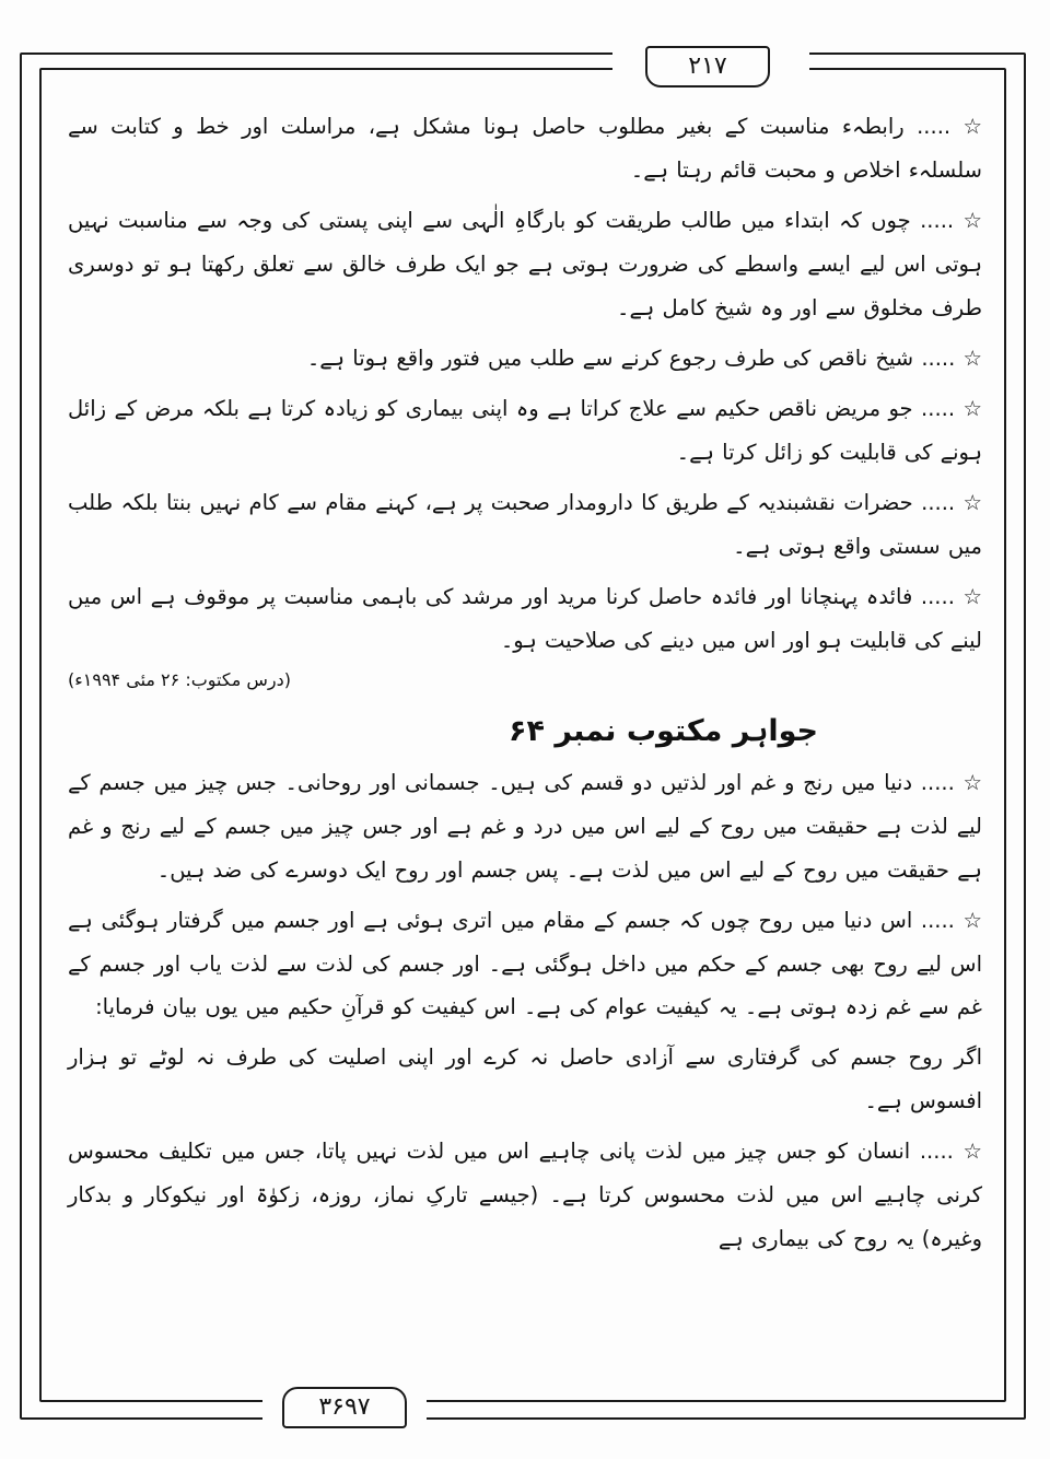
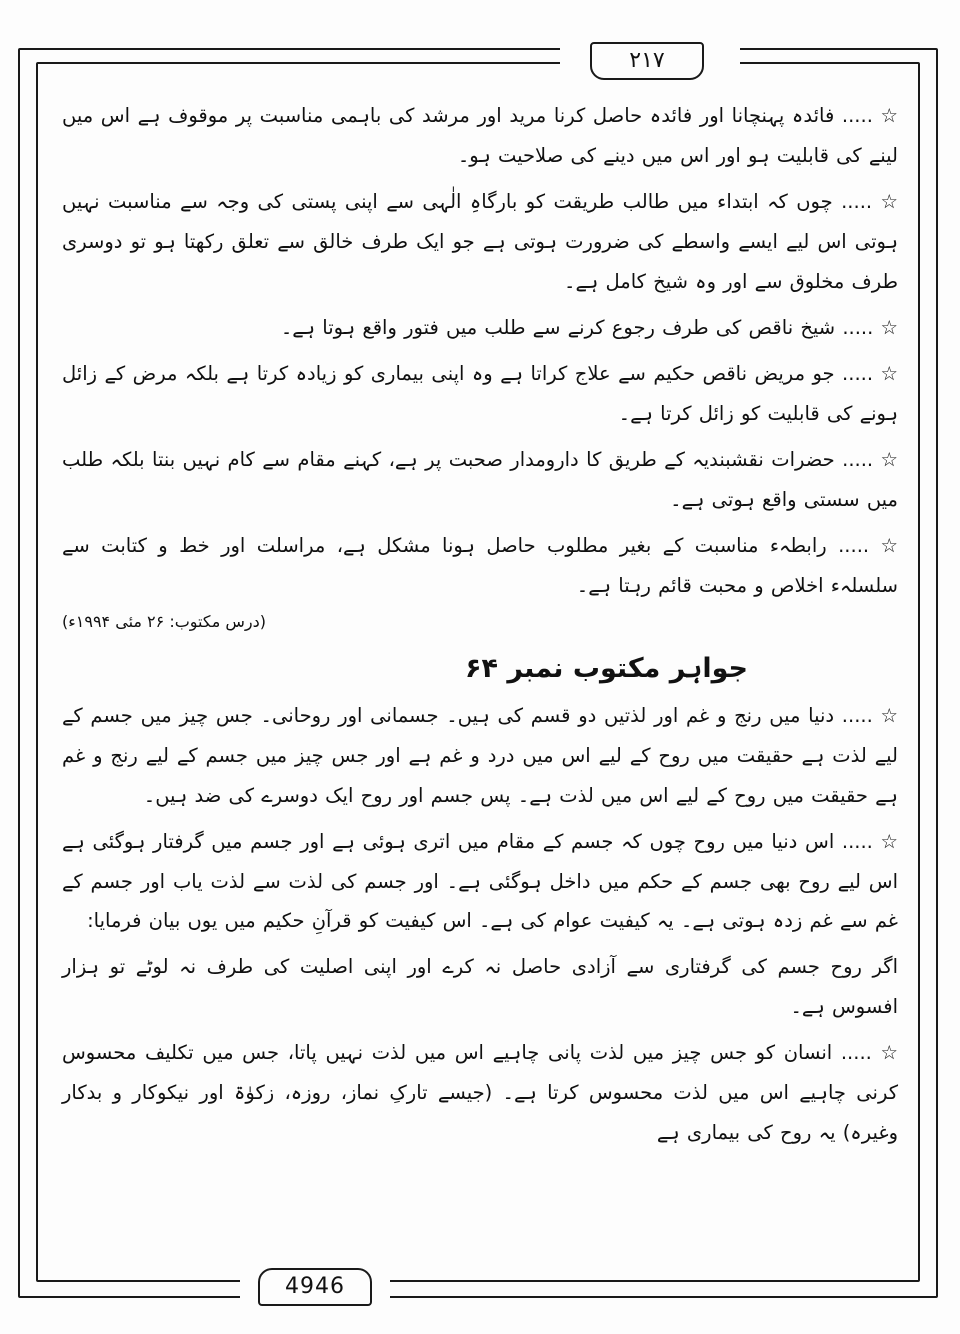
  ۲۱۷
- ۳۶۹۷
+ 4946
- ☆ ..... رابطہء مناسبت کے بغیر مطلوب حاصل ہونا مشکل ہے، مراسلت اور خط و کتابت سے سلسلہء اخلاص و محبت قائم رہتا ہے۔
+ ☆ ..... فائدہ پہنچانا اور فائدہ حاصل کرنا مرید اور مرشد کی باہمی مناسبت پر موقوف ہے اس میں لینے کی قابلیت ہو اور اس میں دینے کی صلاحیت ہو۔
  ☆ ..... چوں کہ ابتداء میں طالب طریقت کو بارگاہِ الٰہی سے اپنی پستی کی وجہ سے مناسبت نہیں ہوتی اس لیے ایسے واسطے کی ضرورت ہوتی ہے جو ایک طرف خالق سے تعلق رکھتا ہو تو دوسری طرف مخلوق سے اور وہ شیخ کامل ہے۔
  ☆ ..... شیخ ناقص کی طرف رجوع کرنے سے طلب میں فتور واقع ہوتا ہے۔
  ☆ ..... جو مریض ناقص حکیم سے علاج کراتا ہے وہ اپنی بیماری کو زیادہ کرتا ہے بلکہ مرض کے زائل ہونے کی قابلیت کو زائل کرتا ہے۔
  ☆ ..... حضرات نقشبندیہ کے طریق کا دارومدار صحبت پر ہے، کہنے مقام سے کام نہیں بنتا بلکہ طلب میں سستی واقع ہوتی ہے۔
- ☆ ..... فائدہ پہنچانا اور فائدہ حاصل کرنا مرید اور مرشد کی باہمی مناسبت پر موقوف ہے اس میں لینے کی قابلیت ہو اور اس میں دینے کی صلاحیت ہو۔
+ ☆ ..... رابطہء مناسبت کے بغیر مطلوب حاصل ہونا مشکل ہے، مراسلت اور خط و کتابت سے سلسلہء اخلاص و محبت قائم رہتا ہے۔
  (درس مکتوب: ۲۶ مئی ۱۹۹۴ء)
  جواہر مکتوب نمبر ۶۴
  ☆ ..... دنیا میں رنج و غم اور لذتیں دو قسم کی ہیں۔ جسمانی اور روحانی۔ جس چیز میں جسم کے لیے لذت ہے حقیقت میں روح کے لیے اس میں درد و غم ہے اور جس چیز میں جسم کے لیے رنج و غم ہے حقیقت میں روح کے لیے اس میں لذت ہے۔ پس جسم اور روح ایک دوسرے کی ضد ہیں۔
  ☆ ..... اس دنیا میں روح چوں کہ جسم کے مقام میں اتری ہوئی ہے اور جسم میں گرفتار ہوگئی ہے اس لیے روح بھی جسم کے حکم میں داخل ہوگئی ہے۔ اور جسم کی لذت سے لذت یاب اور جسم کے غم سے غم زدہ ہوتی ہے۔ یہ کیفیت عوام کی ہے۔ اس کیفیت کو قرآنِ حکیم میں یوں بیان فرمایا:
  اگر روح جسم کی گرفتاری سے آزادی حاصل نہ کرے اور اپنی اصلیت کی طرف نہ لوٹے تو ہزار افسوس ہے۔
  ☆ ..... انسان کو جس چیز میں لذت پانی چاہیے اس میں لذت نہیں پاتا، جس میں تکلیف محسوس کرنی چاہیے اس میں لذت محسوس کرتا ہے۔ (جیسے تارکِ نماز، روزہ، زکوٰۃ اور نیکوکار و بدکار وغیرہ) یہ روح کی بیماری ہے
